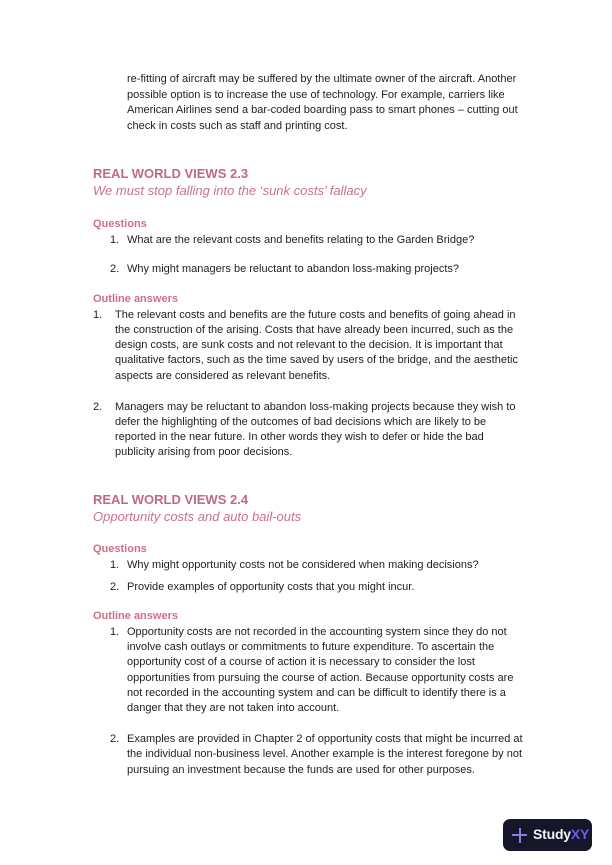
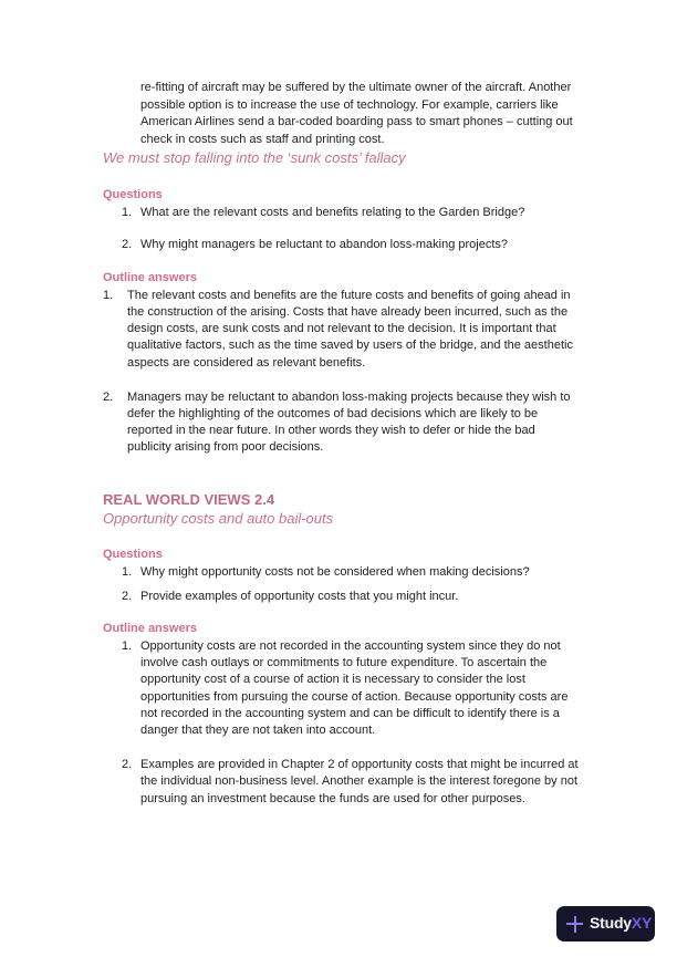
  re-fitting of aircraft may be suffered by the ultimate owner of the aircraft. Another possible option is to increase the use of technology. For example, carriers like American Airlines send a bar-coded boarding pass to smart phones – cutting out check in costs such as staff and printing cost.
- REAL WORLD VIEWS 2.3
  We must stop falling into the ‘sunk costs’ fallacy
  Questions
  1.
  What are the relevant costs and benefits relating to the Garden Bridge?
  2.
  Why might managers be reluctant to abandon loss-making projects?
  Outline answers
  1.
  The relevant costs and benefits are the future costs and benefits of going ahead in the construction of the arising. Costs that have already been incurred, such as the design costs, are sunk costs and not relevant to the decision. It is important that qualitative factors, such as the time saved by users of the bridge, and the aesthetic aspects are considered as relevant benefits.
  2.
  Managers may be reluctant to abandon loss-making projects because they wish to defer the highlighting of the outcomes of bad decisions which are likely to be reported in the near future. In other words they wish to defer or hide the bad publicity arising from poor decisions.
  REAL WORLD VIEWS 2.4
  Opportunity costs and auto bail-outs
  Questions
  1.
  Why might opportunity costs not be considered when making decisions?
  2.
  Provide examples of opportunity costs that you might incur.
  Outline answers
  1.
  Opportunity costs are not recorded in the accounting system since they do not involve cash outlays or commitments to future expenditure. To ascertain the opportunity cost of a course of action it is necessary to consider the lost opportunities from pursuing the course of action. Because opportunity costs are not recorded in the accounting system and can be difficult to identify there is a danger that they are not taken into account.
  2.
  Examples are provided in Chapter 2 of opportunity costs that might be incurred at the individual non-business level. Another example is the interest foregone by not pursuing an investment because the funds are used for other purposes.
  StudyXY
